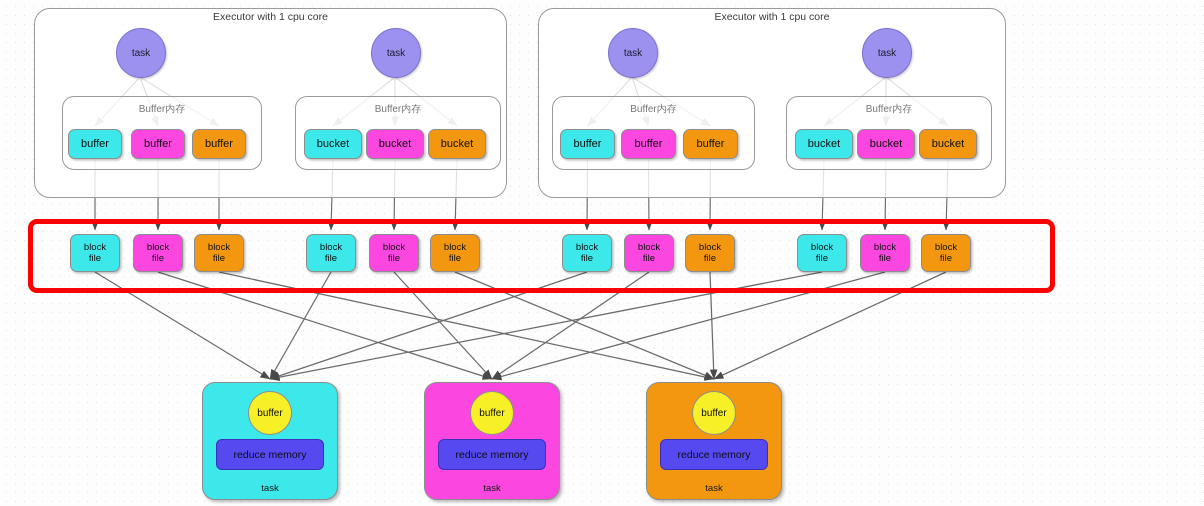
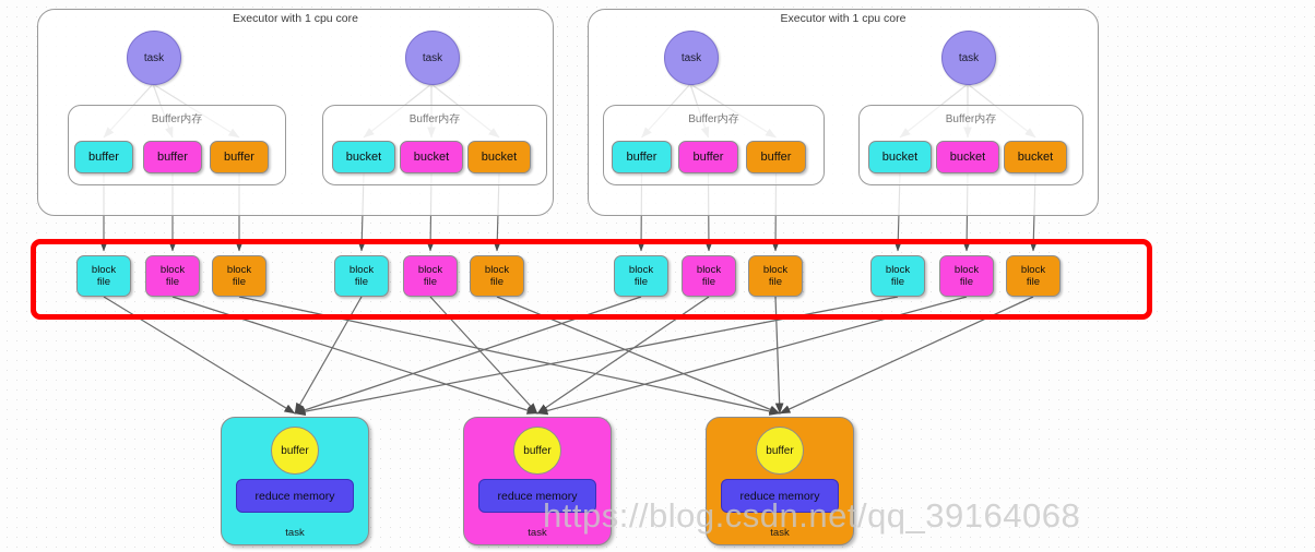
  Executor with 1 cpu core
  Buffer内存
  task
  buffer
  buffer
  buffer
  Buffer内存
  task
  bucket
  bucket
  bucket
  Executor with 1 cpu core
  Buffer内存
  task
  buffer
  buffer
  buffer
  Buffer内存
  task
  bucket
  bucket
  bucket
  block
  file
  block
  file
  block
  file
  block
  file
  block
  file
  block
  file
  block
  file
  block
  file
  block
  file
  block
  file
  block
  file
  block
  file
  buffer
  reduce memory
  task
  buffer
  reduce memory
  task
  buffer
  reduce memory
  task
+ https://blog.csdn.net/qq_39164068
